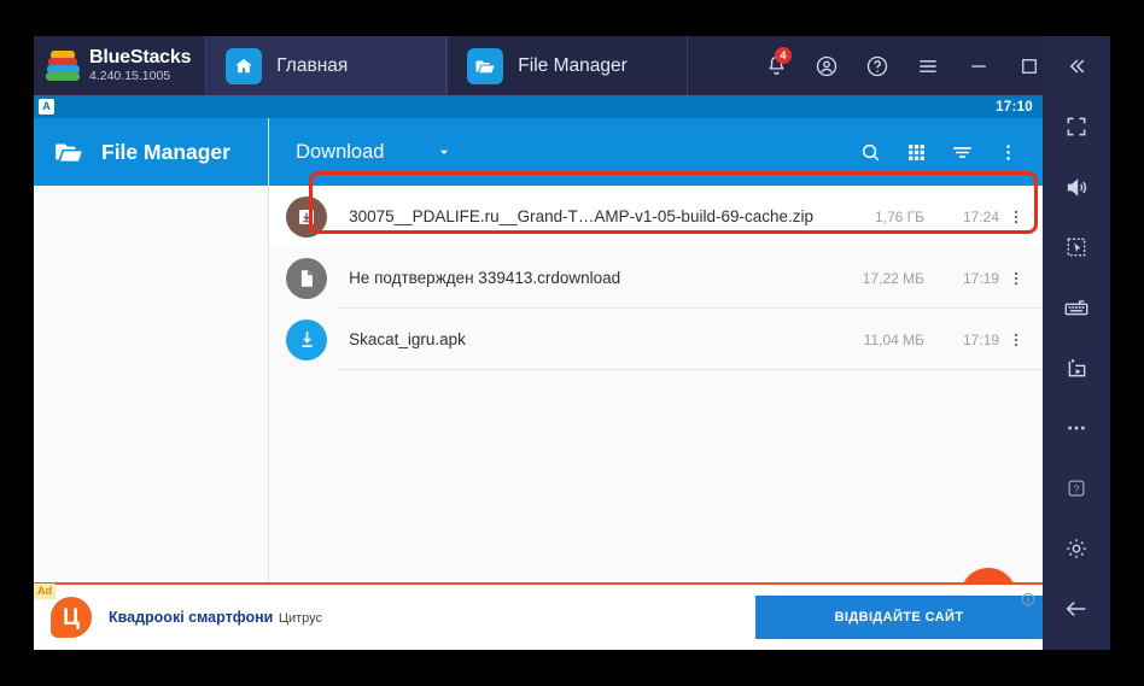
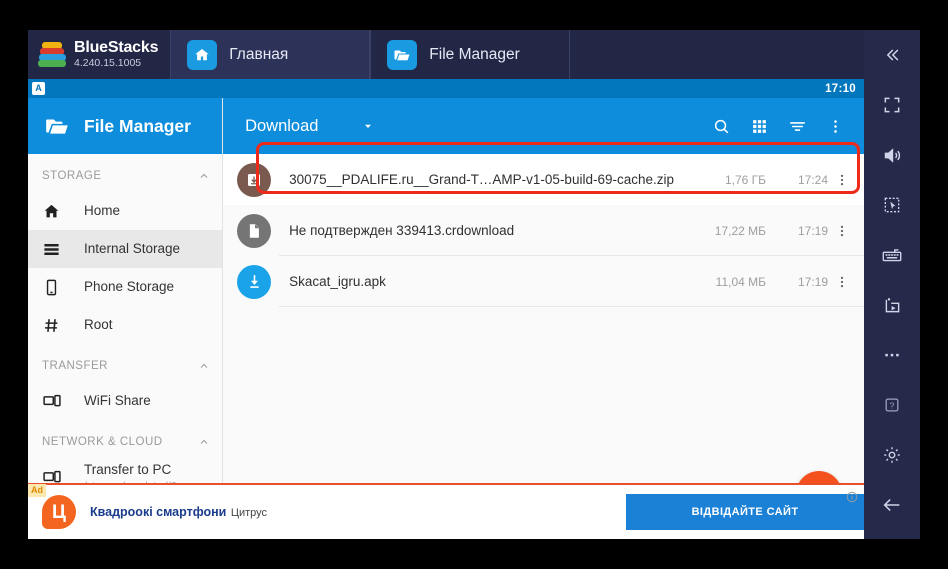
  BlueStacks
  4.240.15.1005
  Главная
  File Manager
- 4
  ?
  A
  17:10
  File Manager
+ STORAGE
+ Home
+ Internal Storage
+ Phone Storage
+ Root
+ TRANSFER
+ WiFi Share
+ NETWORK & CLOUD
+ Transfer to PC
  Download
  30075__PDALIFE.ru__Grand-T…AMP-v1-05-build-69-cache.zip
  1,76 ГБ
  17:24
  Не подтвержден 339413.crdownload
  17,22 МБ
  17:19
  Skacat_igru.apk
  11,04 МБ
  17:19
  Ad
  Ц
  Квадроокі смартфони Цитрус
  ВІДВІДАЙТЕ САЙТ
